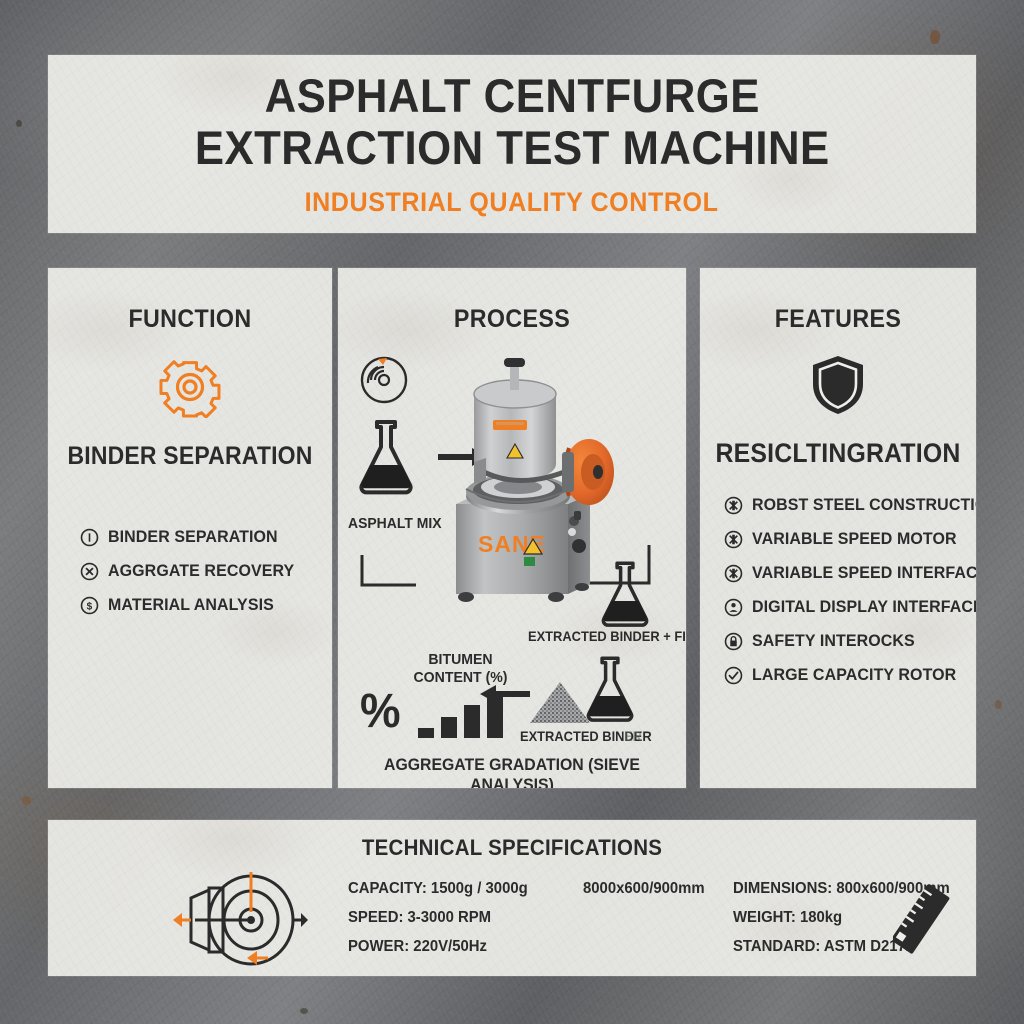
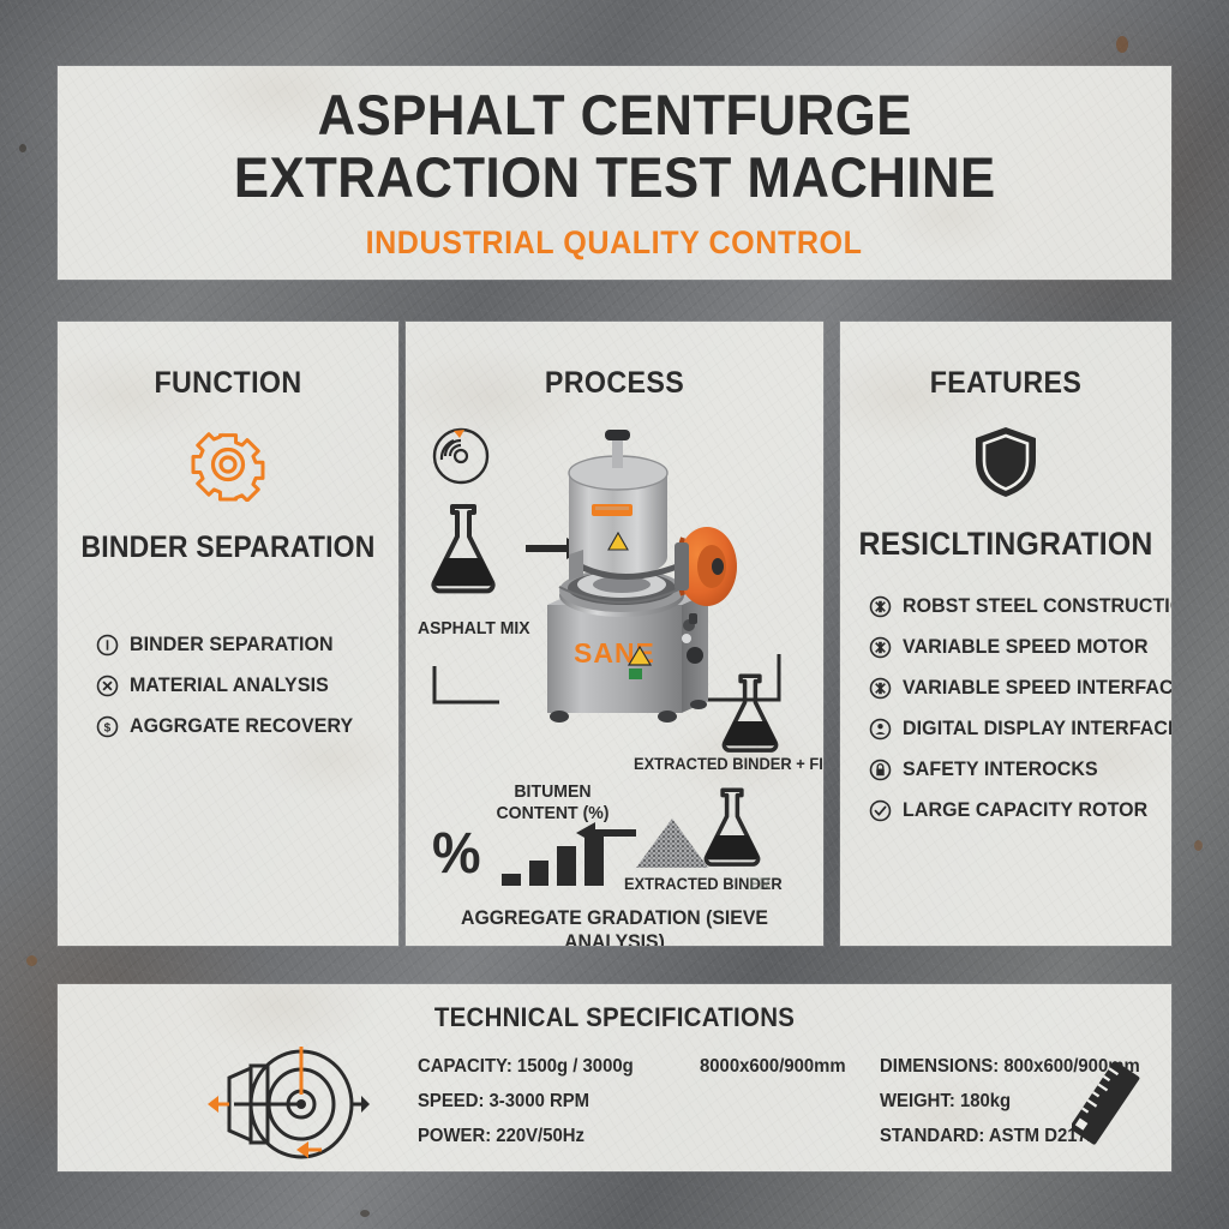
  ASPHALT CENTFURGE
  EXTRACTION TEST MACHINE
  INDUSTRIAL QUALITY CONTROL
  FUNCTION
  BINDER SEPARATION
  BINDER SEPARATION
- AGGRGATE RECOVERY
+ MATERIAL ANALYSIS
  $
- MATERIAL ANALYSIS
+ AGGRGATE RECOVERY
  PROCESS
  ASPHALT MIX
  SANE
  EXTRACTED BINDER + FI
  EXTRACTED BINDERER
  BITUMEN
  CONTENT (%)
  %
  AGGREGATE GRADATION (SIEVE ANALYSIS)
  FEATURES
  RESICLTINGRATION
  ROBST STEEL CONSTRUCTI
  VARIABLE SPEED MOTOR
  VARIABLE SPEED INTERFAC
  DIGITAL DISPLAY INTERFAC
  SAFETY INTEROCKS
  LARGE CAPACITY ROTOR
  TECHNICAL SPECIFICATIONS
  CAPACITY: 1500g / 3000g
  SPEED: 3-3000 RPM
  POWER: 220V/50Hz
  8000x600/900mm
  DIMENSIONS: 800x600/900m
  WEIGHT: 180kg
  STANDARD: ASTM D21
